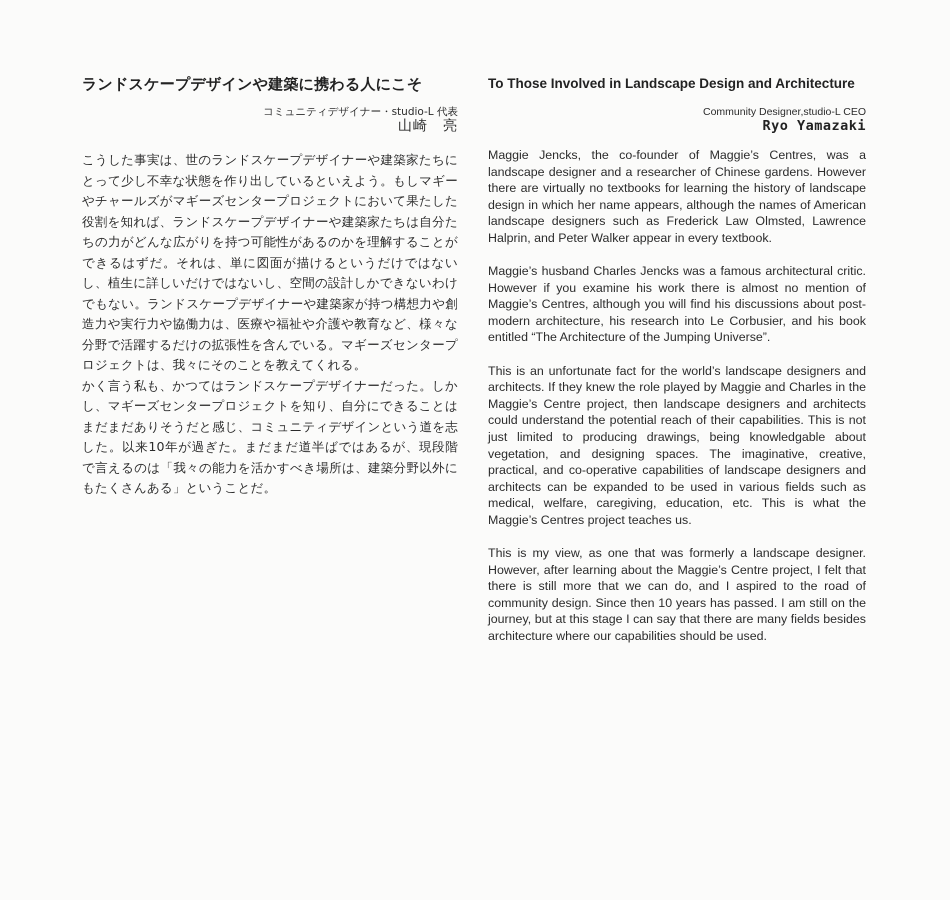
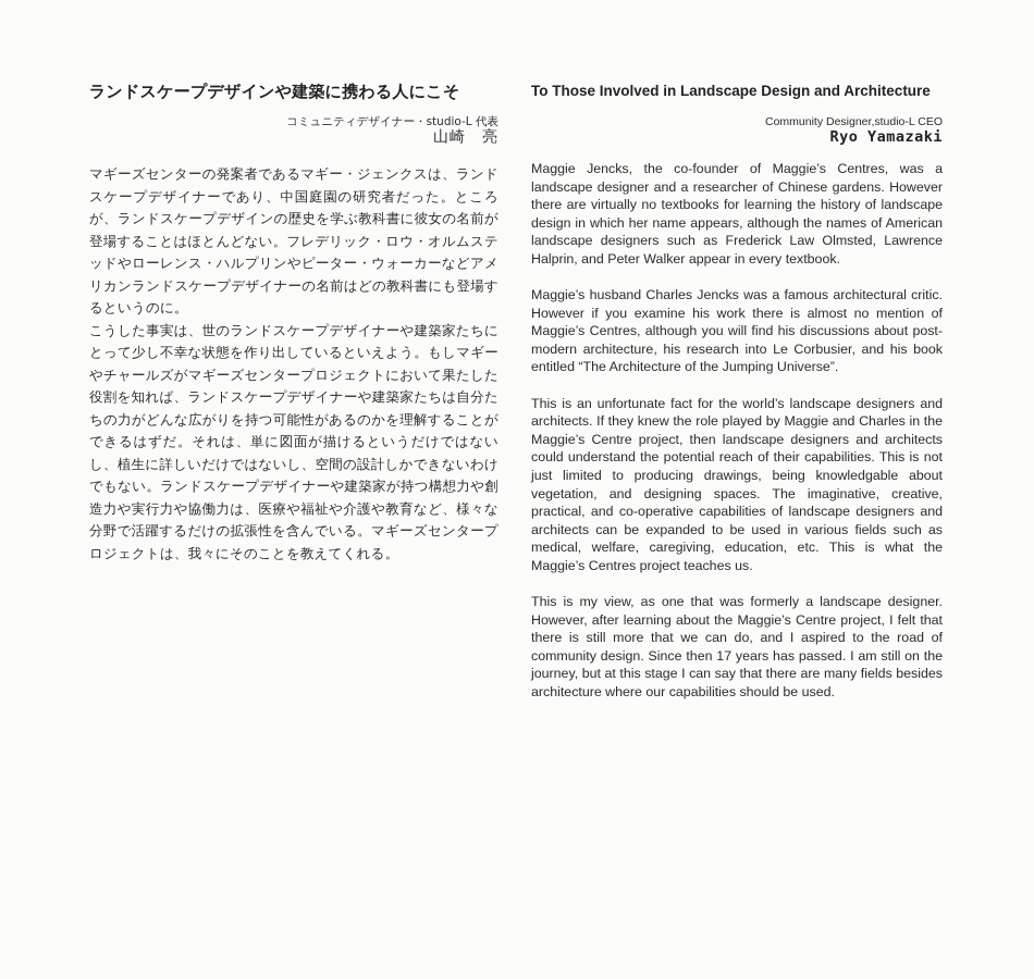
  ランドスケープデザインや建築に携わる人にこそ
  コミュニティデザイナー・studio-L 代表
  山崎 亮
+ マギーズセンターの発案者であるマギー・ジェンクスは、ランドスケープデザイナーであり、中国庭園の研究者だった。ところが、ランドスケープデザインの歴史を学ぶ教科書に彼女の名前が登場することはほとんどない。フレデリック・ロウ・オルムステッドやローレンス・ハルプリンやピーター・ウォーカーなどアメリカンランドスケープデザイナーの名前はどの教科書にも登場するというのに。
  こうした事実は、世のランドスケープデザイナーや建築家たちにとって少し不幸な状態を作り出しているといえよう。もしマギーやチャールズがマギーズセンタープロジェクトにおいて果たした役割を知れば、ランドスケープデザイナーや建築家たちは自分たちの力がどんな広がりを持つ可能性があるのかを理解することができるはずだ。それは、単に図面が描けるというだけではないし、植生に詳しいだけではないし、空間の設計しかできないわけでもない。ランドスケープデザイナーや建築家が持つ構想力や創造力や実行力や協働力は、医療や福祉や介護や教育など、様々な分野で活躍するだけの拡張性を含んでいる。マギーズセンタープロジェクトは、我々にそのことを教えてくれる。
- かく言う私も、かつてはランドスケープデザイナーだった。しかし、マギーズセンタープロジェクトを知り、自分にできることはまだまだありそうだと感じ、コミュニティデザインという道を志した。以来10年が過ぎた。まだまだ道半ばではあるが、現段階で言えるのは「我々の能力を活かすべき場所は、建築分野以外にもたくさんある」ということだ。
  To Those Involved in Landscape Design and Architecture
  Community Designer,studio-L CEO
  Ryo Yamazaki
  Maggie Jencks, the co-founder of Maggie’s Centres, was a landscape designer and a researcher of Chinese gardens. However there are virtually no textbooks for learning the history of landscape design in which her name appears, although the names of American landscape designers such as Frederick Law Olmsted, Lawrence Halprin, and Peter Walker appear in every textbook.
  Maggie’s husband Charles Jencks was a famous architectural critic. However if you examine his work there is almost no mention of Maggie’s Centres, although you will find his discussions about post-modern architecture, his research into Le Corbusier, and his book entitled “The Architecture of the Jumping Universe”.
  This is an unfortunate fact for the world’s landscape designers and architects. If they knew the role played by Maggie and Charles in the Maggie’s Centre project, then landscape designers and architects could understand the potential reach of their capabilities. This is not just limited to producing drawings, being knowledgable about vegetation, and designing spaces. The imaginative, creative, practical, and co-operative capabilities of landscape designers and architects can be expanded to be used in various fields such as medical, welfare, caregiving, education, etc. This is what the Maggie’s Centres project teaches us.
- This is my view, as one that was formerly a landscape designer. However, after learning about the Maggie’s Centre project, I felt that there is still more that we can do, and I aspired to the road of community design. Since then 10 years has passed. I am still on the journey, but at this stage I can say that there are many fields besides architecture where our capabilities should be used.
+ This is my view, as one that was formerly a landscape designer. However, after learning about the Maggie’s Centre project, I felt that there is still more that we can do, and I aspired to the road of community design. Since then 17 years has passed. I am still on the journey, but at this stage I can say that there are many fields besides architecture where our capabilities should be used.
